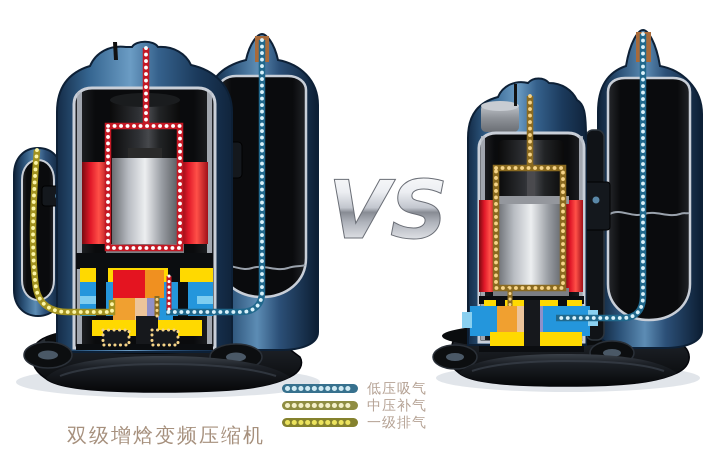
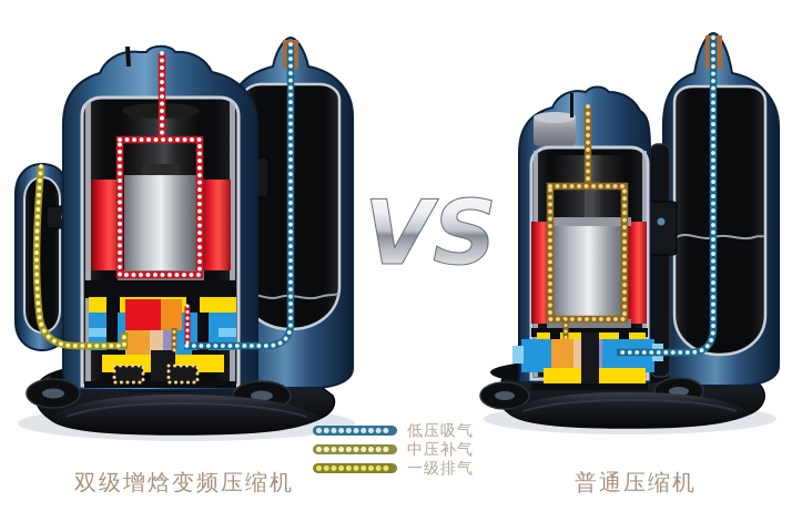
  VS
  低压吸气
  中压补气
  一级排气
  双级增焓变频压缩机
+ 普通压缩机
